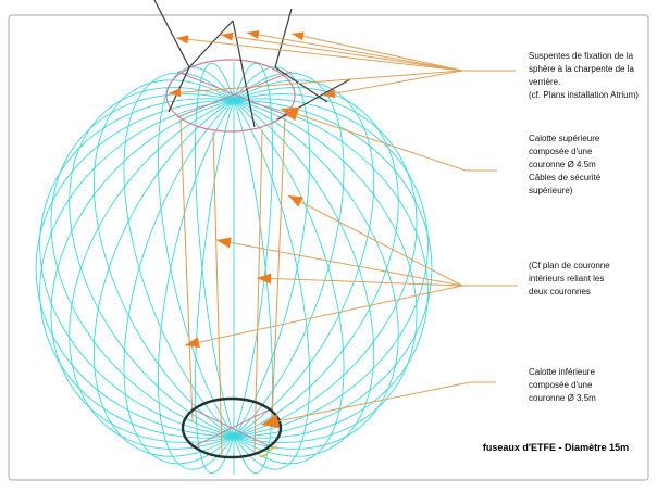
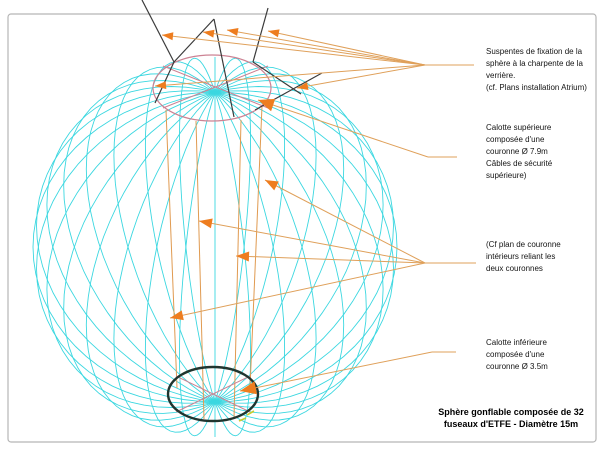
  Suspentes de fixation de la
  sphère à la charpente de la
  verrière.
  (cf. Plans installation Atrium)
  Calotte supérieure
  composée d'une
- couronne Ø 4.5m
+ couronne Ø 7.9m
  Câbles de sécurité
  supérieure)
  (Cf plan de couronne
  intérieurs reliant les
  deux couronnes
  Calotte inférieure
  composée d'une
  couronne Ø 3.5m
+ Sphère gonflable composée de 32
  fuseaux d'ETFE - Diamètre 15m
